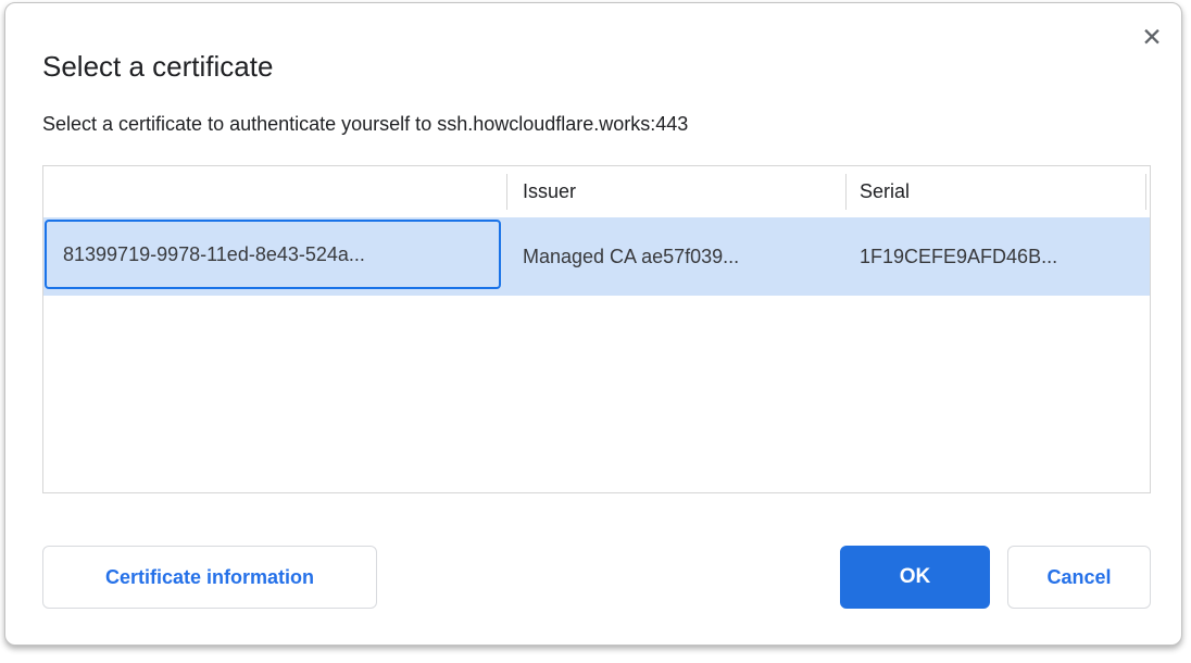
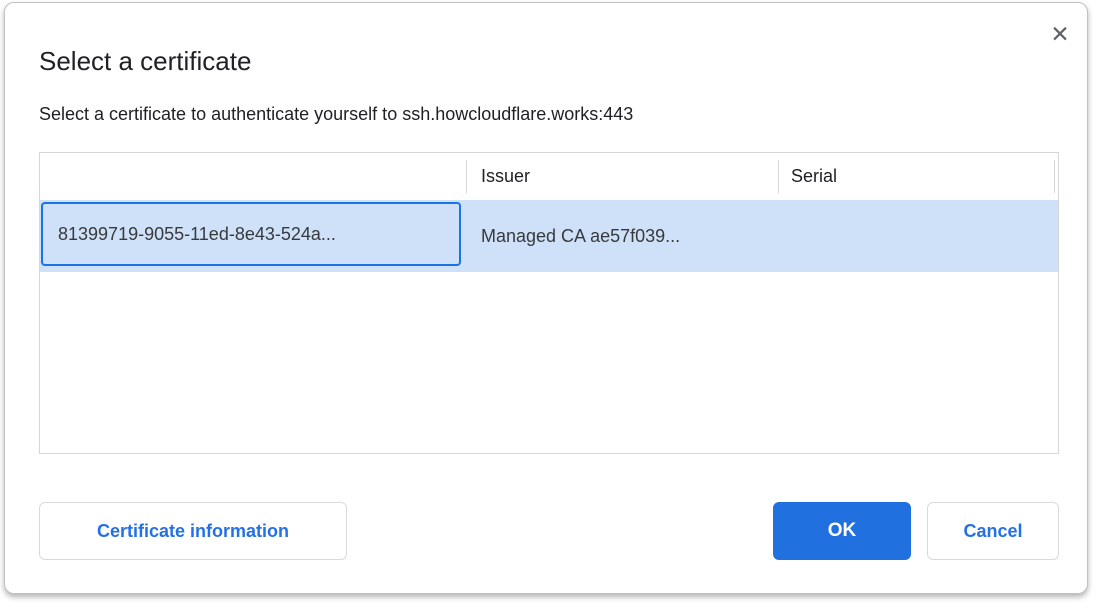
  ✕
  Select a certificate
  Select a certificate to authenticate yourself to ssh.howcloudflare.works:443
  Issuer
  Serial
- 81399719-9978-11ed-8e43-524a...
+ 81399719-9055-11ed-8e43-524a...
  Managed CA ae57f039...
- 1F19CEFE9AFD46B...
  Certificate information
  OK
  Cancel
